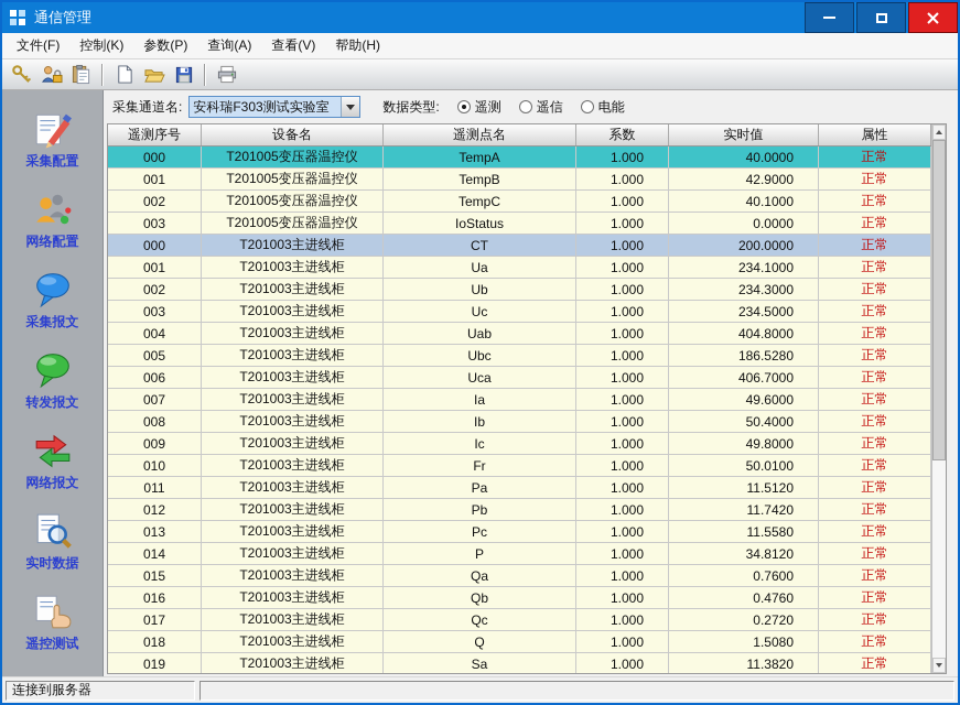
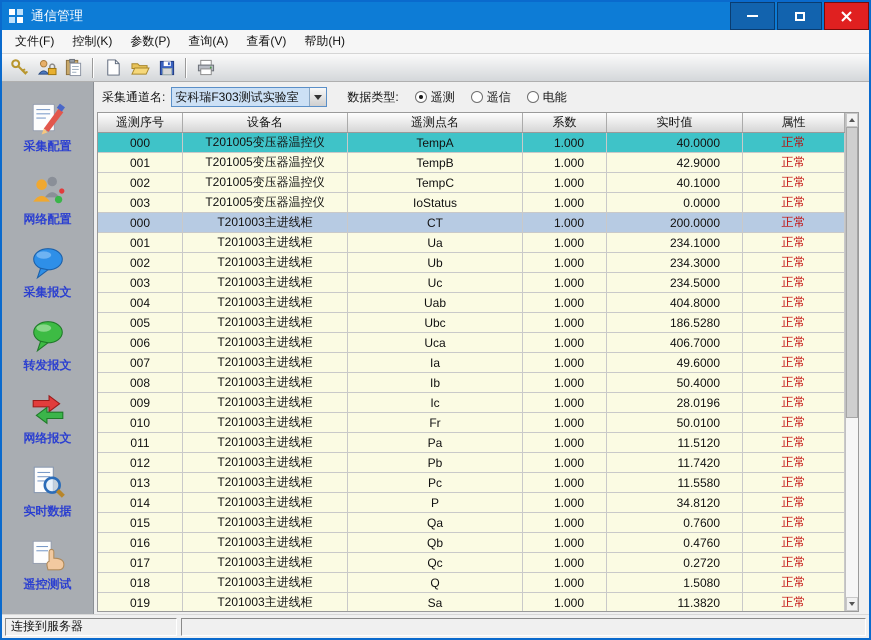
  通信管理
  文件(F)
  控制(K)
  参数(P)
  查询(A)
  查看(V)
  帮助(H)
  采集配置
  网络配置
  采集报文
  转发报文
  网络报文
  实时数据
  遥控测试
  采集通道名:
  安科瑞F303测试实验室
  数据类型:
  遥测
  遥信
  电能
  遥测序号
  设备名
  遥测点名
  系数
  实时值
  属性
  000
  T201005变压器温控仪
  TempA
  1.000
  40.0000
  正常
  001
  T201005变压器温控仪
  TempB
  1.000
  42.9000
  正常
  002
  T201005变压器温控仪
  TempC
  1.000
  40.1000
  正常
  003
  T201005变压器温控仪
  IoStatus
  1.000
  0.0000
  正常
  000
  T201003主进线柜
  CT
  1.000
  200.0000
  正常
  001
  T201003主进线柜
  Ua
  1.000
  234.1000
  正常
  002
  T201003主进线柜
  Ub
  1.000
  234.3000
  正常
  003
  T201003主进线柜
  Uc
  1.000
  234.5000
  正常
  004
  T201003主进线柜
  Uab
  1.000
  404.8000
  正常
  005
  T201003主进线柜
  Ubc
  1.000
  186.5280
  正常
  006
  T201003主进线柜
  Uca
  1.000
  406.7000
  正常
  007
  T201003主进线柜
  Ia
  1.000
  49.6000
  正常
  008
  T201003主进线柜
  Ib
  1.000
  50.4000
  正常
  009
  T201003主进线柜
  Ic
  1.000
- 49.8000
+ 28.0196
  正常
  010
  T201003主进线柜
  Fr
  1.000
  50.0100
  正常
  011
  T201003主进线柜
  Pa
  1.000
  11.5120
  正常
  012
  T201003主进线柜
  Pb
  1.000
  11.7420
  正常
  013
  T201003主进线柜
  Pc
  1.000
  11.5580
  正常
  014
  T201003主进线柜
  P
  1.000
  34.8120
  正常
  015
  T201003主进线柜
  Qa
  1.000
  0.7600
  正常
  016
  T201003主进线柜
  Qb
  1.000
  0.4760
  正常
  017
  T201003主进线柜
  Qc
  1.000
  0.2720
  正常
  018
  T201003主进线柜
  Q
  1.000
  1.5080
  正常
  019
  T201003主进线柜
  Sa
  1.000
  11.3820
  正常
  连接到服务器
